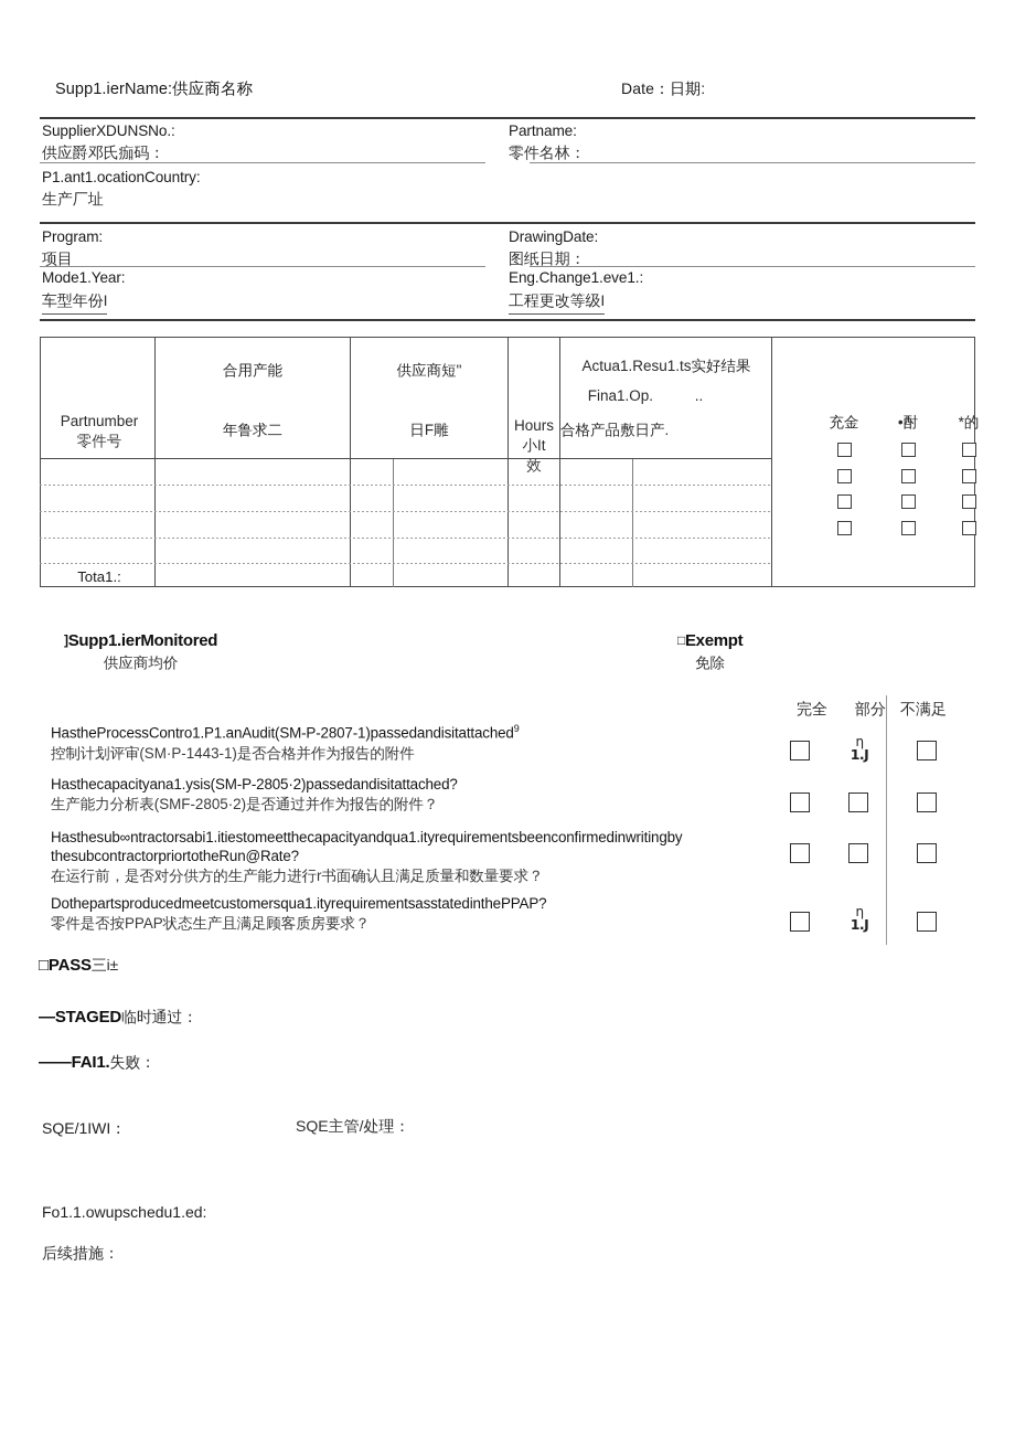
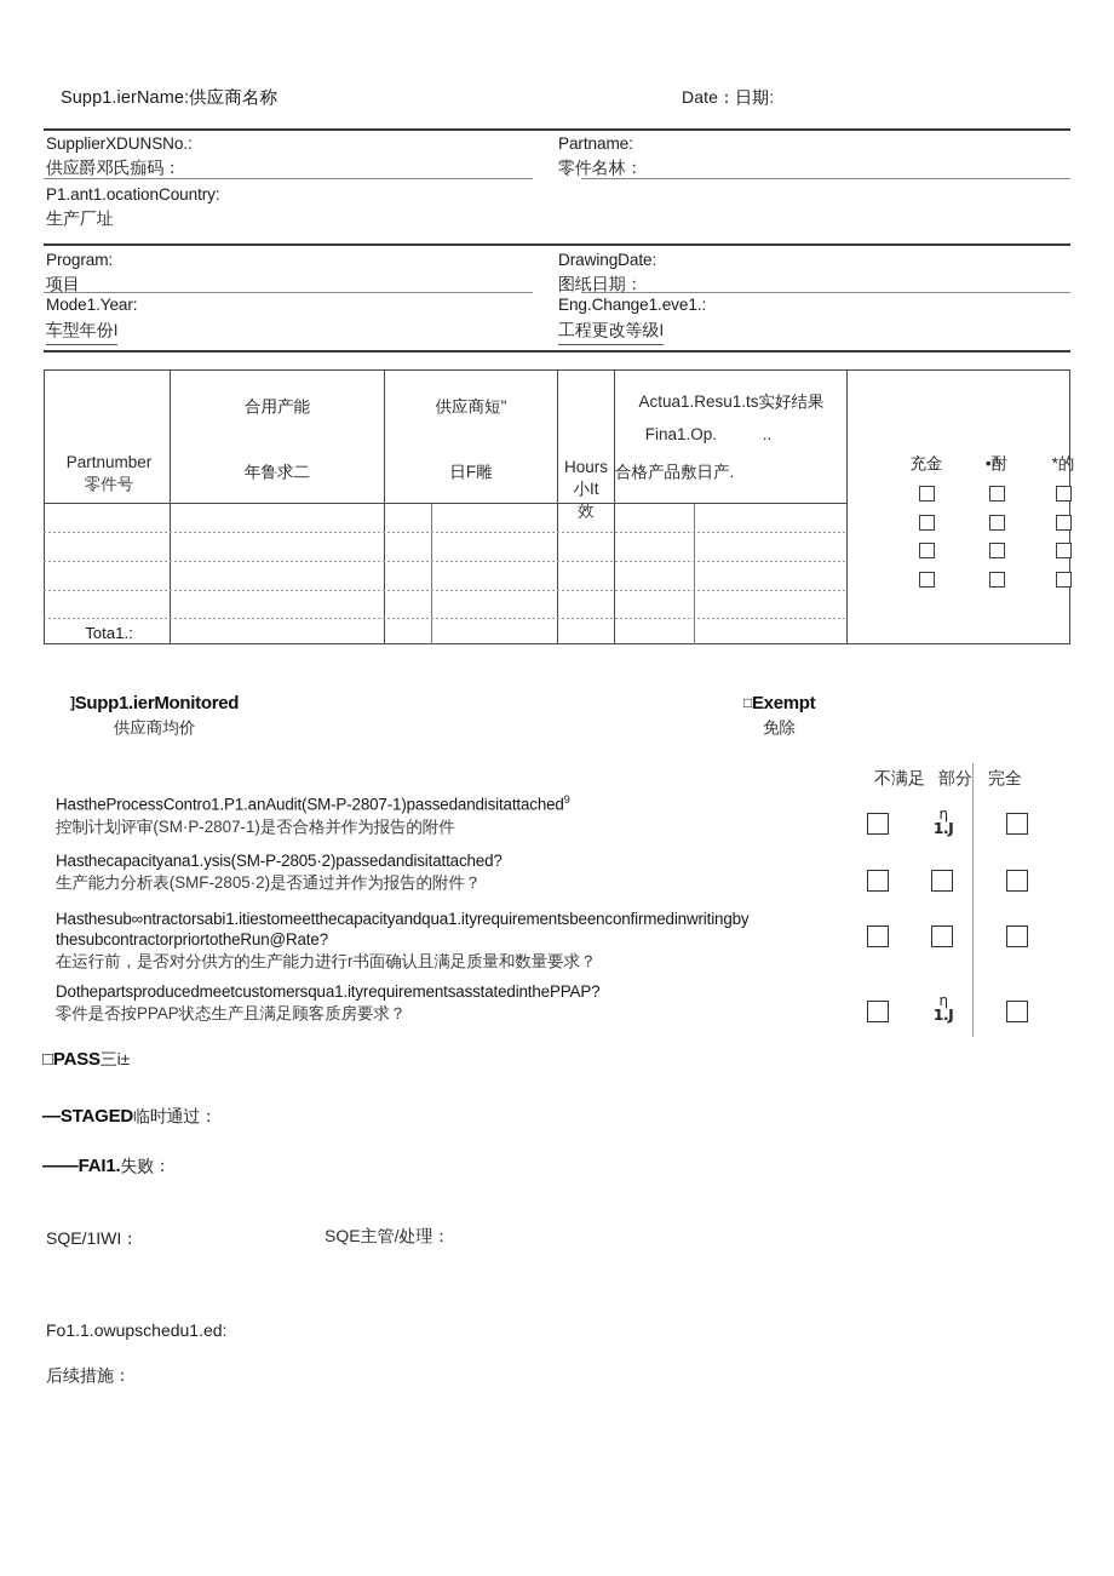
  Supp1.ierName:供应商名称
  Date：日期:
  SupplierXDUNSNo.:
  供应爵邓氏痂码：
  Partname:
  零件名林：
  P1.ant1.ocationCountry:
  生产厂址
  Program:
  项目
  DrawingDate:
  图纸日期：
  Mode1.Year:
  车型年份I
  Eng.Change1.eve1.:
  工程更改等级I
  Partnumber
  零件号
  合用产能
  年鲁求二
  供应商短"
  日F雕
  Hours小It
  效
  Actua1.Resu1.ts实好结果
  Fina1.Op. ..
  合格产品敷日产.
  充金
  •酎
  *的
  Tota1.:
  ]Supp1.ierMonitored
  供应商均价
  □Exempt
  免除
- 完全
+ 不满足
  部分
- 不满足
+ 完全
  HastheProcessContro1.P1.anAudit(SM-P-2807-1)passedandisitattached9
- 控制计划评审(SM·P-1443-1)是否合格并作为报告的附件
+ 控制计划评审(SM·P-2807-1)是否合格并作为报告的附件
  η
  1.J
  Hasthecapacityana1.ysis(SM-P-2805·2)passedandisitattached?
  生产能力分析表(SMF-2805·2)是否通过并作为报告的附件？
  Hasthesub∞ntractorsabi1.itiestomeetthecapacityandqua1.ityrequirementsbeenconfirmedinwritingby
  thesubcontractorpriortotheRun@Rate?
  在运行前，是否对分供方的生产能力进行r书面确认且满足质量和数量要求？
  Dothepartsproducedmeetcustomersqua1.ityrequirementsasstatedinthePPAP?
  零件是否按PPAP状态生产且满足顾客质房要求？
  η
  1.J
  □PASS三i±
  —STAGED临时通过：
  ——FAI1.失败：
  SQE/1IWI：
  SQE主管/处理：
  Fo1.1.owupschedu1.ed:
  后续措施：
